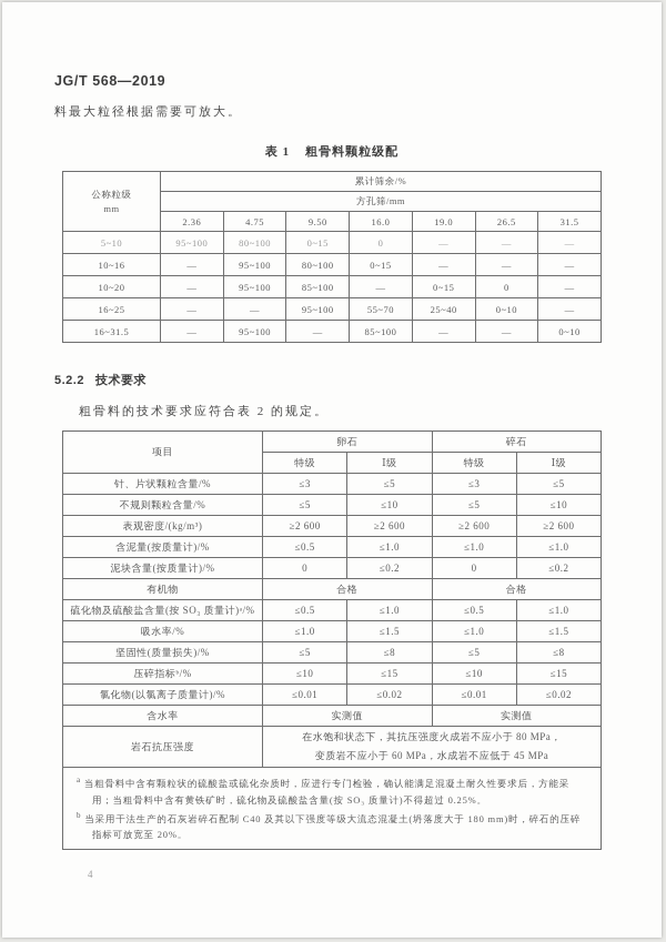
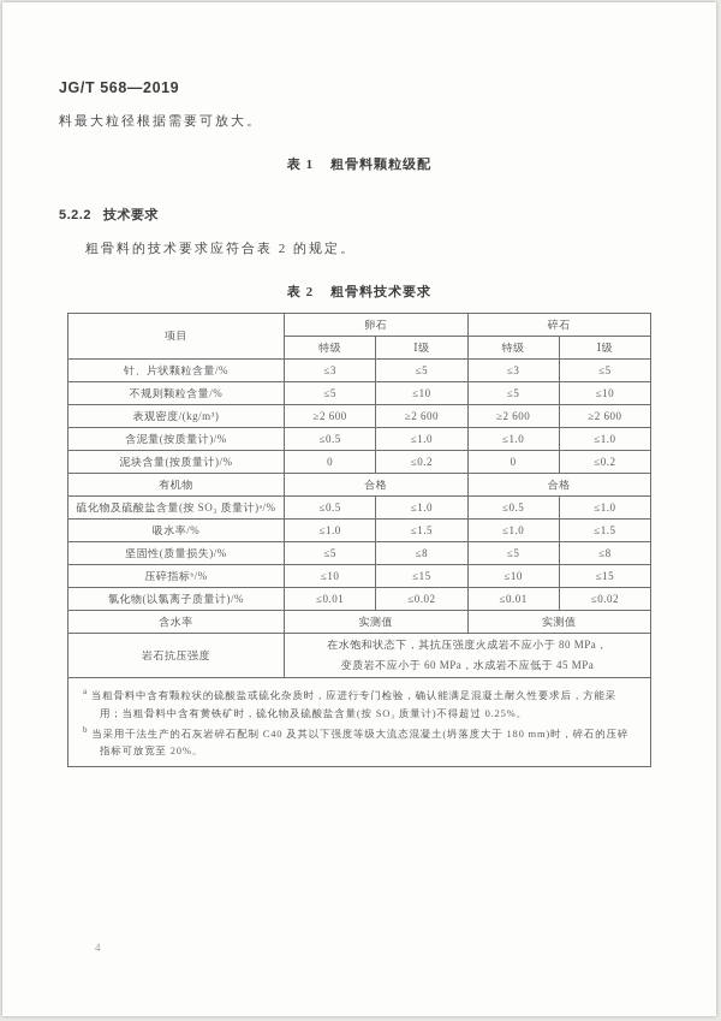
  JG/T 568—2019
  料最大粒径根据需要可放大。
  表 1 粗骨料颗粒级配
- 公称粒级 mm	累计筛余/%
- 方孔筛/mm
- 2.36	4.75	9.50	16.0	19.0	26.5	31.5
- 5~10	95~100	80~100	0~15	0	—	—	—
- 10~16	—	95~100	80~100	0~15	—	—	—
- 10~20	—	95~100	85~100	—	0~15	0	—
- 16~25	—	—	95~100	55~70	25~40	0~10	—
- 16~31.5	—	95~100	—	85~100	—	—	0~10
  5.2.2 技术要求
  粗骨料的技术要求应符合表 2 的规定。
+ 表 2 粗骨料技术要求
  项目	卵石	碎石
  特级	Ⅰ级	特级	Ⅰ级
  针、片状颗粒含量/%	≤3	≤5	≤3	≤5
  不规则颗粒含量/%	≤5	≤10	≤5	≤10
  表观密度/(kg/m³)	≥2 600	≥2 600	≥2 600	≥2 600
  含泥量(按质量计)/%	≤0.5	≤1.0	≤1.0	≤1.0
  泥块含量(按质量计)/%	0	≤0.2	0	≤0.2
  有机物	合格	合格
  硫化物及硫酸盐含量(按 SO₃ 质量计)ᵃ/%	≤0.5	≤1.0	≤0.5	≤1.0
  吸水率/%	≤1.0	≤1.5	≤1.0	≤1.5
  坚固性(质量损失)/%	≤5	≤8	≤5	≤8
  压碎指标ᵇ/%	≤10	≤15	≤10	≤15
  氯化物(以氯离子质量计)/%	≤0.01	≤0.02	≤0.01	≤0.02
  含水率	实测值	实测值
  岩石抗压强度	在水饱和状态下，其抗压强度火成岩不应小于 80 MPa，变质岩不应小于 60 MPa，水成岩不应低于 45 MPa
  a 当粗骨料中含有颗粒状的硫酸盐或硫化杂质时，应进行专门检验，确认能满足混凝土耐久性要求后，方能采用；当粗骨料中含有黄铁矿时，硫化物及硫酸盐含量(按 SO₃ 质量计)不得超过 0.25%。b 当采用干法生产的石灰岩碎石配制 C40 及其以下强度等级大流态混凝土(坍落度大于 180 mm)时，碎石的压碎指标可放宽至 20%。
  4
